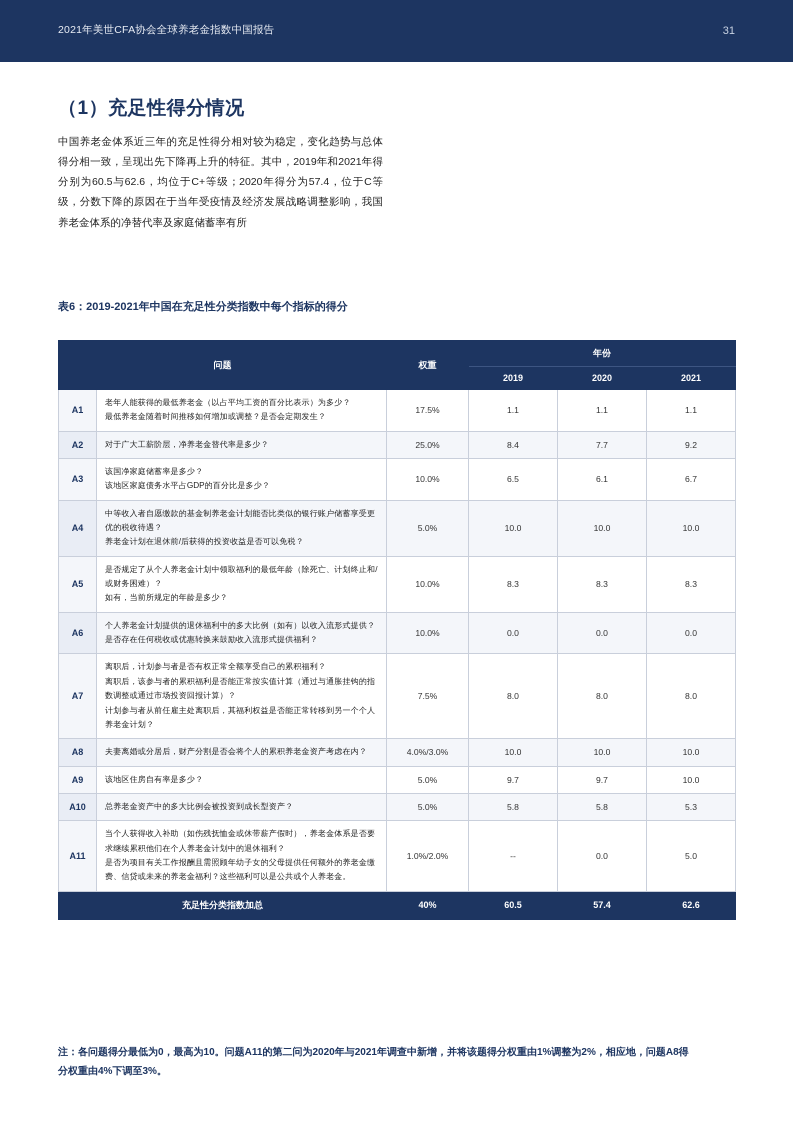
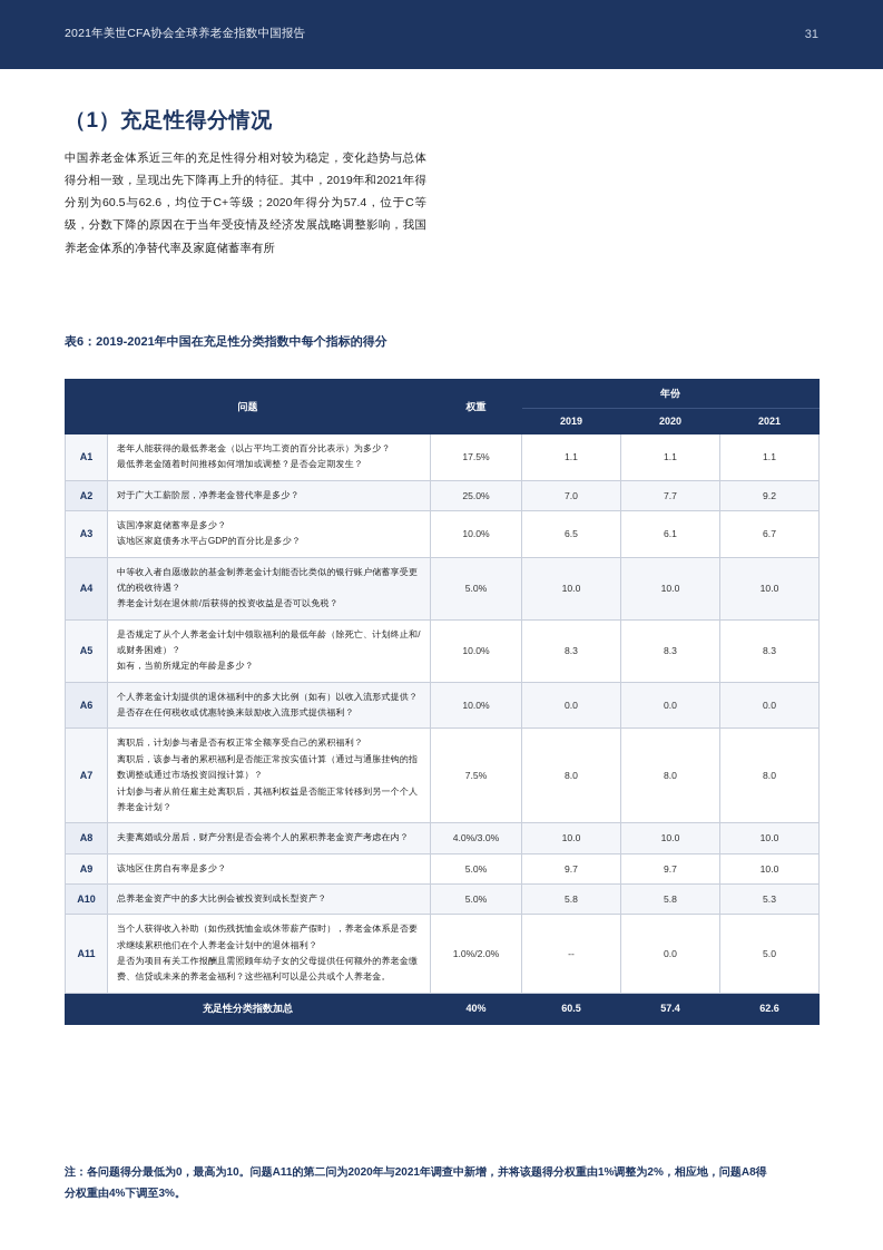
  2021年美世CFA协会全球养老金指数中国报告
  31
  （1）充足性得分情况
  中国养老金体系近三年的充足性得分相对较为稳定，变化趋势与总体得分相一致，呈现出先下降再上升的特征。其中，2019年和2021年得分别为60.5与62.6，均位于C+等级；2020年得分为57.4，位于C等级，分数下降的原因在于当年受疫情及经济发展战略调整影响，我国养老金体系的净替代率及家庭储蓄率有所
  表6：2019-2021年中国在充足性分类指数中每个指标的得分
  问题	权重	年份
  2019	2020	2021
  A1	老年人能获得的最低养老金（以占平均工资的百分比表示）为多少？最低养老金随着时间推移如何增加或调整？是否会定期发生？	17.5%	1.1	1.1	1.1
- A2	对于广大工薪阶层，净养老金替代率是多少？	25.0%	8.4	7.7	9.2
+ A2	对于广大工薪阶层，净养老金替代率是多少？	25.0%	7.0	7.7	9.2
  A3	该国净家庭储蓄率是多少？该地区家庭债务水平占GDP的百分比是多少？	10.0%	6.5	6.1	6.7
  A4	中等收入者自愿缴款的基金制养老金计划能否比类似的银行账户储蓄享受更优的税收待遇？养老金计划在退休前/后获得的投资收益是否可以免税？	5.0%	10.0	10.0	10.0
  A5	是否规定了从个人养老金计划中领取福利的最低年龄（除死亡、计划终止和/或财务困难）？如有，当前所规定的年龄是多少？	10.0%	8.3	8.3	8.3
  A6	个人养老金计划提供的退休福利中的多大比例（如有）以收入流形式提供？是否存在任何税收或优惠转换来鼓励收入流形式提供福利？	10.0%	0.0	0.0	0.0
  A7	离职后，计划参与者是否有权正常全额享受自己的累积福利？离职后，该参与者的累积福利是否能正常按实值计算（通过与通胀挂钩的指数调整或通过市场投资回报计算）？计划参与者从前任雇主处离职后，其福利权益是否能正常转移到另一个个人养老金计划？	7.5%	8.0	8.0	8.0
  A8	夫妻离婚或分居后，财产分割是否会将个人的累积养老金资产考虑在内？	4.0%/3.0%	10.0	10.0	10.0
  A9	该地区住房自有率是多少？	5.0%	9.7	9.7	10.0
  A10	总养老金资产中的多大比例会被投资到成长型资产？	5.0%	5.8	5.8	5.3
  A11	当个人获得收入补助（如伤残抚恤金或休带薪产假时），养老金体系是否要求继续累积他们在个人养老金计划中的退休福利？是否为项目有关工作报酬且需照顾年幼子女的父母提供任何额外的养老金缴费、信贷或未来的养老金福利？这些福利可以是公共或个人养老金。	1.0%/2.0%	--	0.0	5.0
  充足性分类指数加总	40%	60.5	57.4	62.6
  注：各问题得分最低为0，最高为10。问题A11的第二问为2020年与2021年调查中新增，并将该题得分权重由1%调整为2%，相应地，问题A8得分权重由4%下调至3%。
